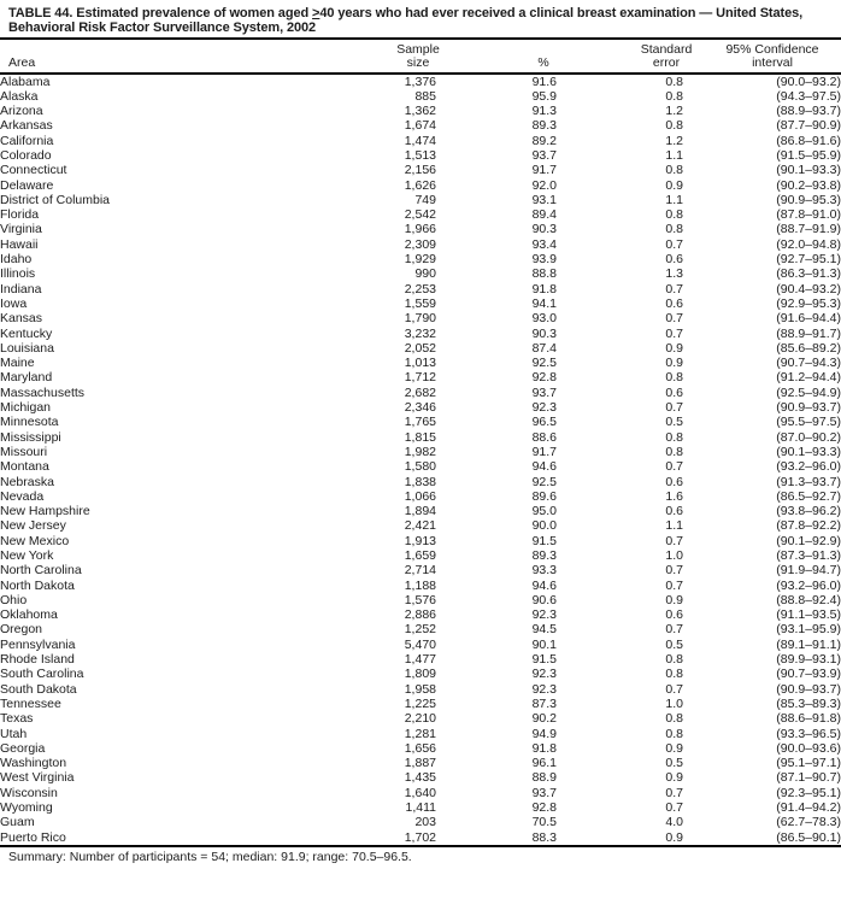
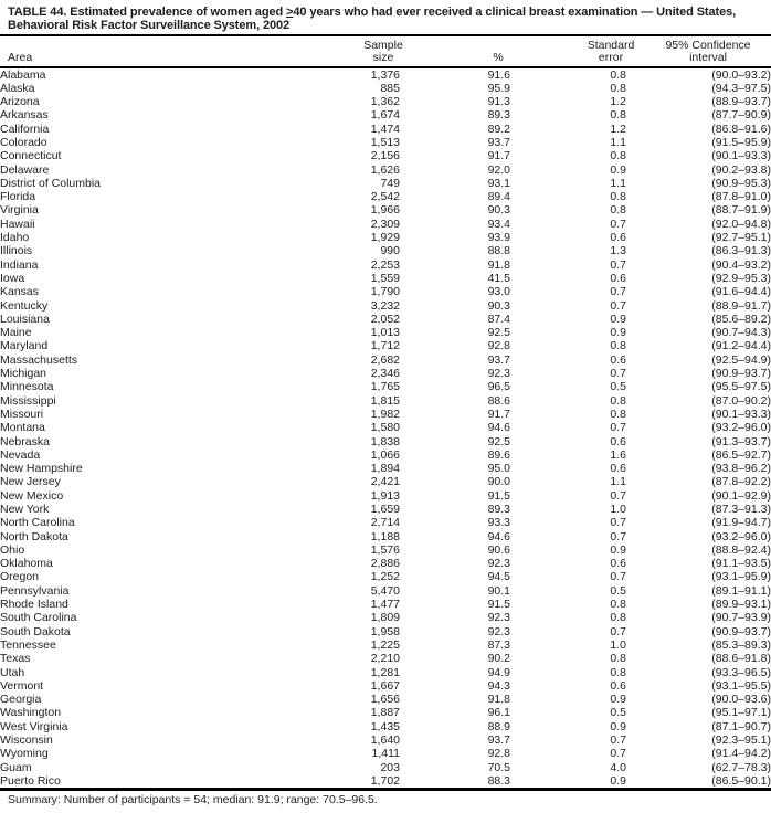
  TABLE 44. Estimated prevalence of women aged >40 years who had ever received a clinical breast examination — United States,
  Behavioral Risk Factor Surveillance System, 2002
  Area
  Sample
  size
  %
  Standard
  error
  95% Confidence
  interval
  Alabama	1,376	91.6	0.8	(90.0–93.2)
  Alaska	885	95.9	0.8	(94.3–97.5)
  Arizona	1,362	91.3	1.2	(88.9–93.7)
  Arkansas	1,674	89.3	0.8	(87.7–90.9)
  California	1,474	89.2	1.2	(86.8–91.6)
  Colorado	1,513	93.7	1.1	(91.5–95.9)
  Connecticut	2,156	91.7	0.8	(90.1–93.3)
  Delaware	1,626	92.0	0.9	(90.2–93.8)
  District of Columbia	749	93.1	1.1	(90.9–95.3)
  Florida	2,542	89.4	0.8	(87.8–91.0)
  Virginia	1,966	90.3	0.8	(88.7–91.9)
  Hawaii	2,309	93.4	0.7	(92.0–94.8)
  Idaho	1,929	93.9	0.6	(92.7–95.1)
  Illinois	990	88.8	1.3	(86.3–91.3)
  Indiana	2,253	91.8	0.7	(90.4–93.2)
- Iowa	1,559	94.1	0.6	(92.9–95.3)
+ Iowa	1,559	41.5	0.6	(92.9–95.3)
  Kansas	1,790	93.0	0.7	(91.6–94.4)
  Kentucky	3,232	90.3	0.7	(88.9–91.7)
  Louisiana	2,052	87.4	0.9	(85.6–89.2)
  Maine	1,013	92.5	0.9	(90.7–94.3)
  Maryland	1,712	92.8	0.8	(91.2–94.4)
  Massachusetts	2,682	93.7	0.6	(92.5–94.9)
  Michigan	2,346	92.3	0.7	(90.9–93.7)
  Minnesota	1,765	96.5	0.5	(95.5–97.5)
  Mississippi	1,815	88.6	0.8	(87.0–90.2)
  Missouri	1,982	91.7	0.8	(90.1–93.3)
  Montana	1,580	94.6	0.7	(93.2–96.0)
  Nebraska	1,838	92.5	0.6	(91.3–93.7)
  Nevada	1,066	89.6	1.6	(86.5–92.7)
  New Hampshire	1,894	95.0	0.6	(93.8–96.2)
  New Jersey	2,421	90.0	1.1	(87.8–92.2)
  New Mexico	1,913	91.5	0.7	(90.1–92.9)
  New York	1,659	89.3	1.0	(87.3–91.3)
  North Carolina	2,714	93.3	0.7	(91.9–94.7)
  North Dakota	1,188	94.6	0.7	(93.2–96.0)
  Ohio	1,576	90.6	0.9	(88.8–92.4)
  Oklahoma	2,886	92.3	0.6	(91.1–93.5)
  Oregon	1,252	94.5	0.7	(93.1–95.9)
  Pennsylvania	5,470	90.1	0.5	(89.1–91.1)
  Rhode Island	1,477	91.5	0.8	(89.9–93.1)
  South Carolina	1,809	92.3	0.8	(90.7–93.9)
  South Dakota	1,958	92.3	0.7	(90.9–93.7)
  Tennessee	1,225	87.3	1.0	(85.3–89.3)
  Texas	2,210	90.2	0.8	(88.6–91.8)
  Utah	1,281	94.9	0.8	(93.3–96.5)
+ Vermont	1,667	94.3	0.6	(93.1–95.5)
  Georgia	1,656	91.8	0.9	(90.0–93.6)
  Washington	1,887	96.1	0.5	(95.1–97.1)
  West Virginia	1,435	88.9	0.9	(87.1–90.7)
  Wisconsin	1,640	93.7	0.7	(92.3–95.1)
  Wyoming	1,411	92.8	0.7	(91.4–94.2)
  Guam	203	70.5	4.0	(62.7–78.3)
  Puerto Rico	1,702	88.3	0.9	(86.5–90.1)
  Summary: Number of participants = 54; median: 91.9; range: 70.5–96.5.
